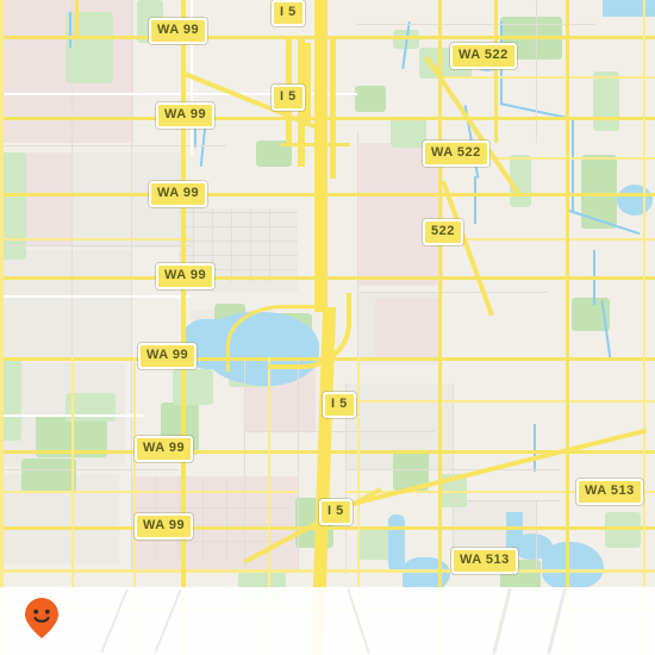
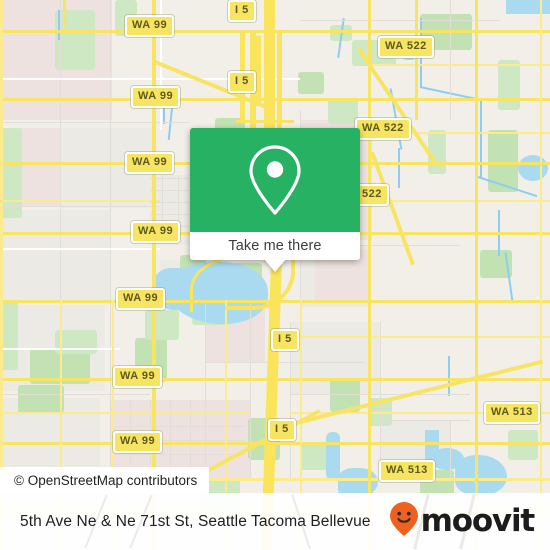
  I 5
  WA 99
  WA 522
  I 5
  WA 99
  WA 522
  WA 99
  522
  WA 99
  WA 99
  I 5
  WA 99
  WA 513
  I 5
  WA 99
  WA 513
+ Take me there
+ © OpenStreetMap contributors
+ 5th Ave Ne & Ne 71st St, Seattle Tacoma Bellevue
+ moovit
